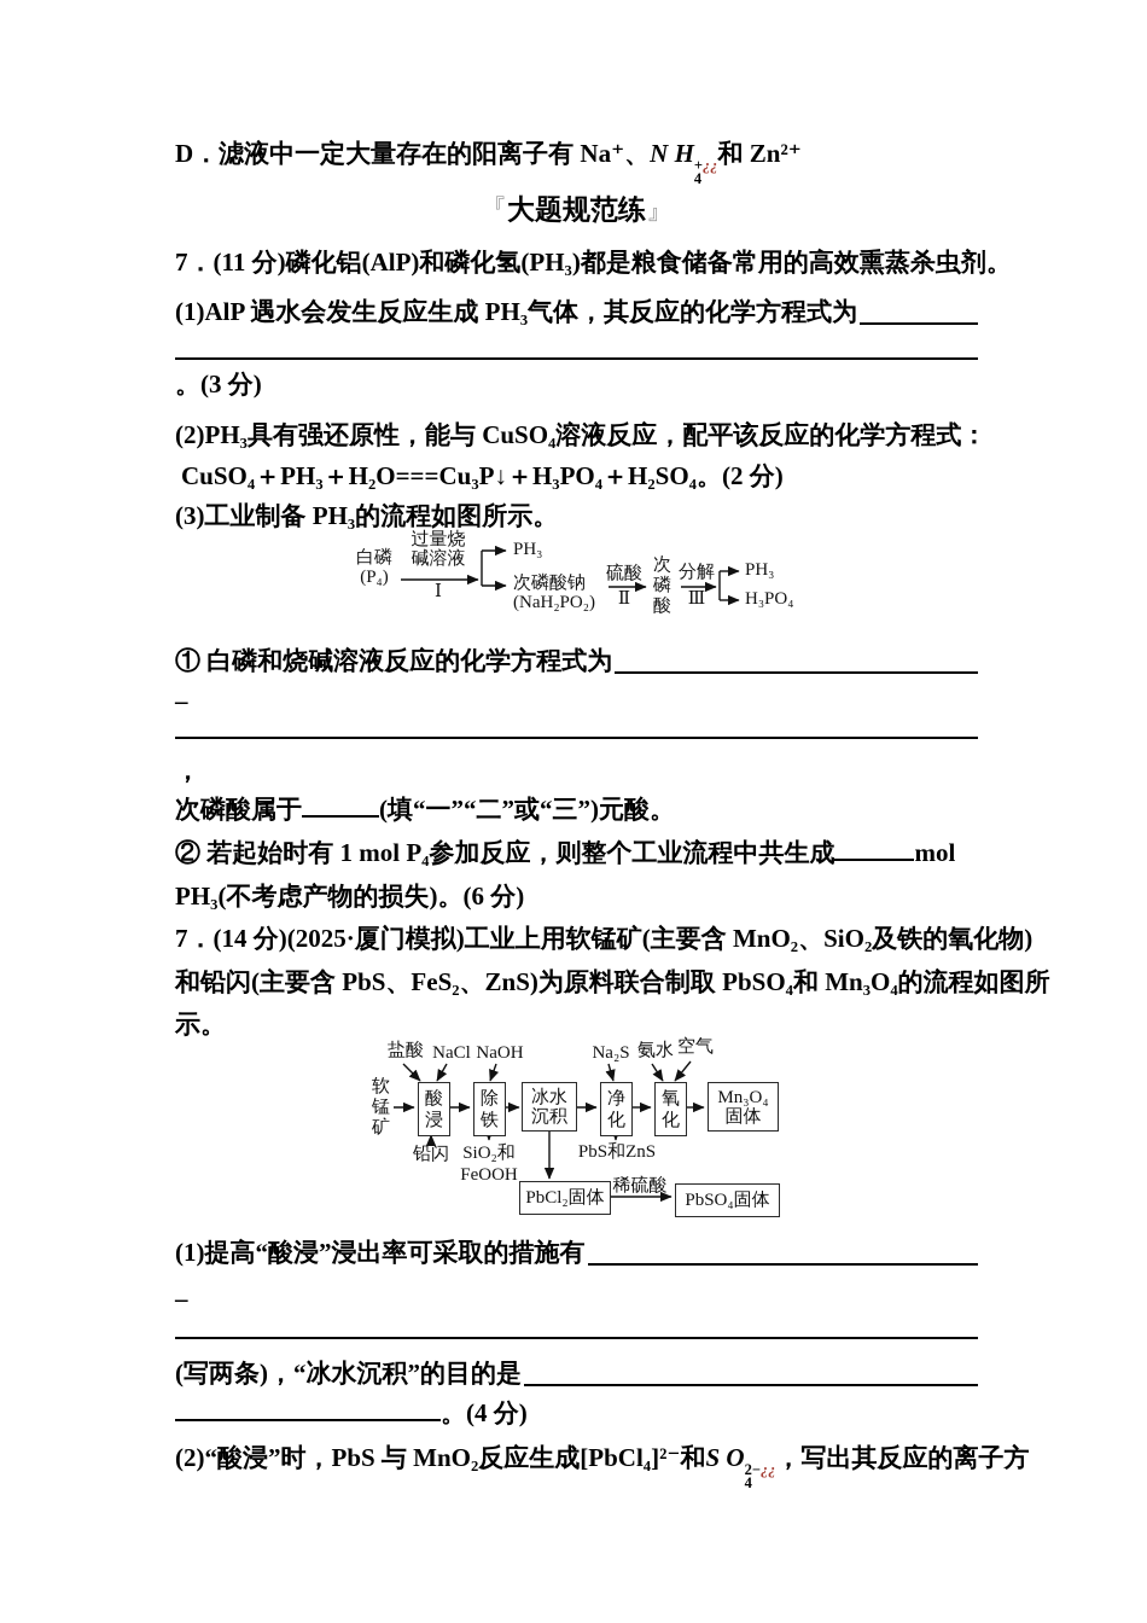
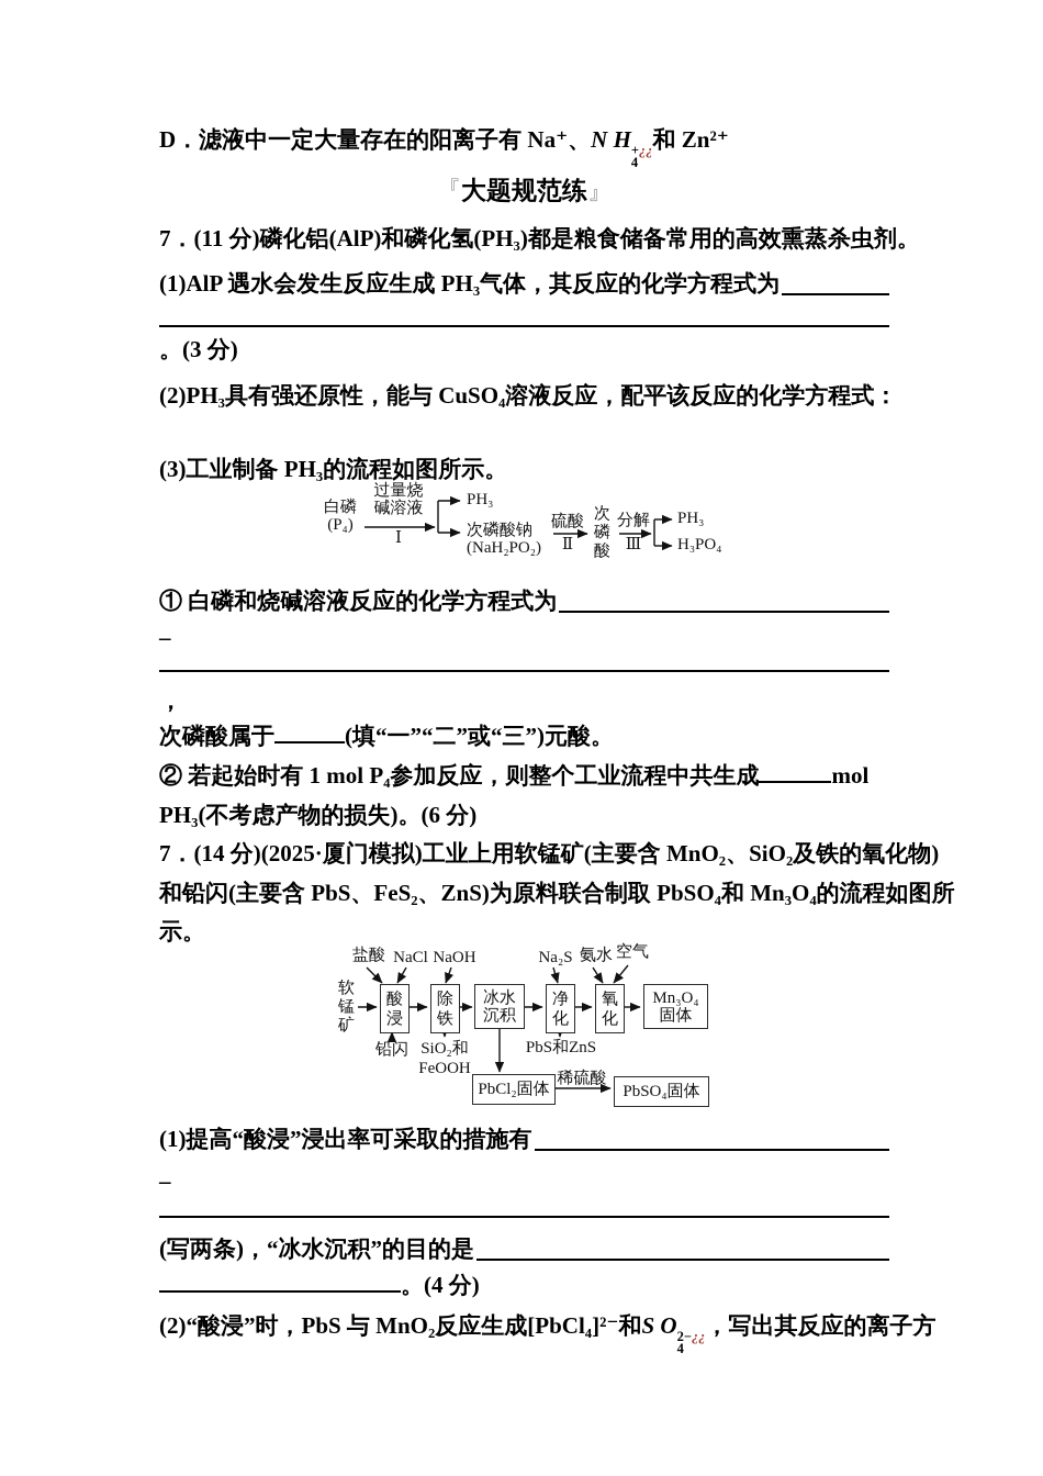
  D．滤液中一定大量存在的阳离子有 Na⁺、N H
  +¿¿
  4
  和 Zn²⁺
  『大题规范练』
  7．(11 分)磷化铝(AlP)和磷化氢(PH₃)都是粮食储备常用的高效熏蒸杀虫剂。
  (1)AlP 遇水会发生反应生成 PH₃气体，其反应的化学方程式为
  。(3 分)
  (2)PH₃具有强还原性，能与 CuSO₄溶液反应，配平该反应的化学方程式：
- CuSO₄＋PH₃＋H₂O===Cu₃P↓＋H₃PO₄＋H₂SO₄。(2 分)
  (3)工业制备 PH₃的流程如图所示。
  白磷
  (P₄)
  过量烧
  碱溶液
  Ⅰ
  PH₃
  次磷酸钠
  (NaH₂PO₂)
  硫酸
  Ⅱ
  次磷酸
  分解
  Ⅲ
  PH₃
  H₃PO₄
  ① 白磷和烧碱溶液反应的化学方程式为
  –
  ，
  次磷酸属于 (填“一”“二”或“三”)元酸。
  ② 若起始时有 1 mol P₄参加反应，则整个工业流程中共生成 mol
  PH₃(不考虑产物的损失)。(6 分)
  7．(14 分)(2025·厦门模拟)工业上用软锰矿(主要含 MnO₂、SiO₂及铁的氧化物)
  和铅闪(主要含 PbS、FeS₂、ZnS)为原料联合制取 PbSO₄和 Mn₃O₄的流程如图所
  示。
  盐酸
  NaCl
  NaOH
  Na₂S
  氨水
  空气
  软锰矿
  酸浸
  除铁
  冰水
  沉积
  净化
  氧化
  Mn₃O₄
  固体
  铅闪
  SiO₂和
  FeOOH
  PbS和ZnS
  PbCl₂固体
  稀硫酸
  PbSO₄固体
  (1)提高“酸浸”浸出率可采取的措施有
  –
  (写两条)，“冰水沉积”的目的是
  。(4 分)
  (2)“酸浸”时，PbS 与 MnO₂反应生成[PbCl₄]²⁻和S O
  2−¿¿
  4
  ，写出其反应的离子方
